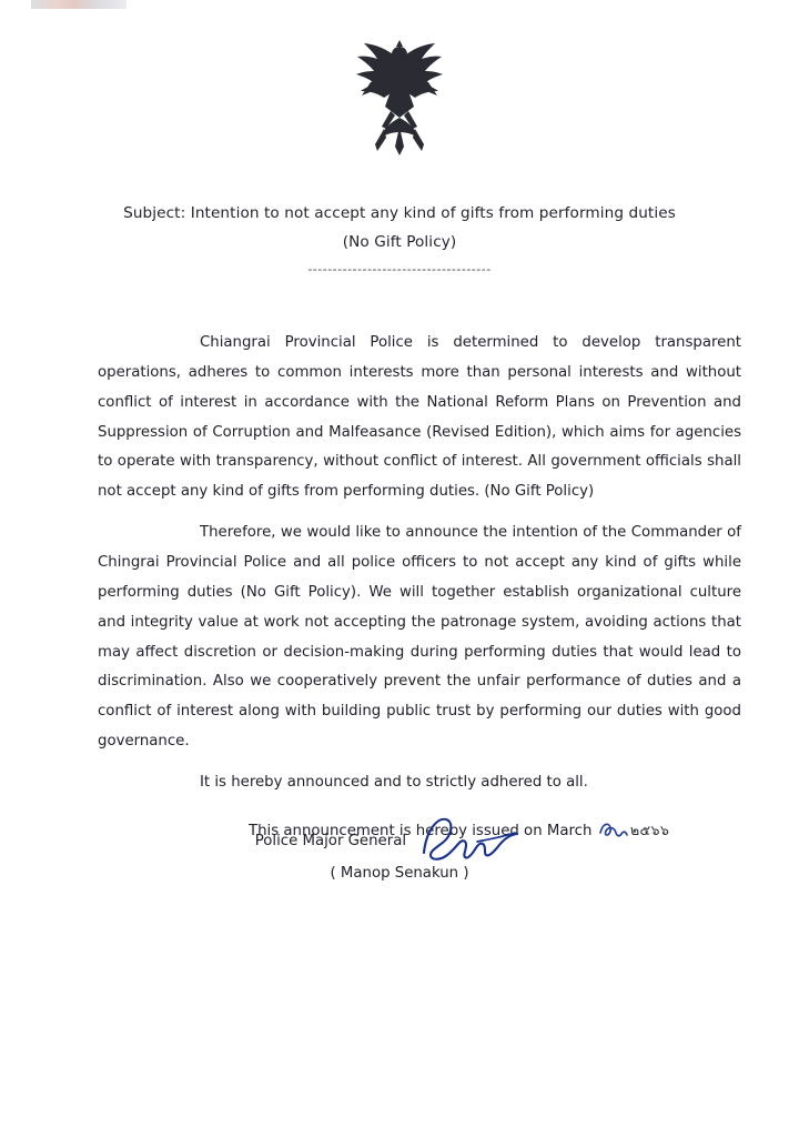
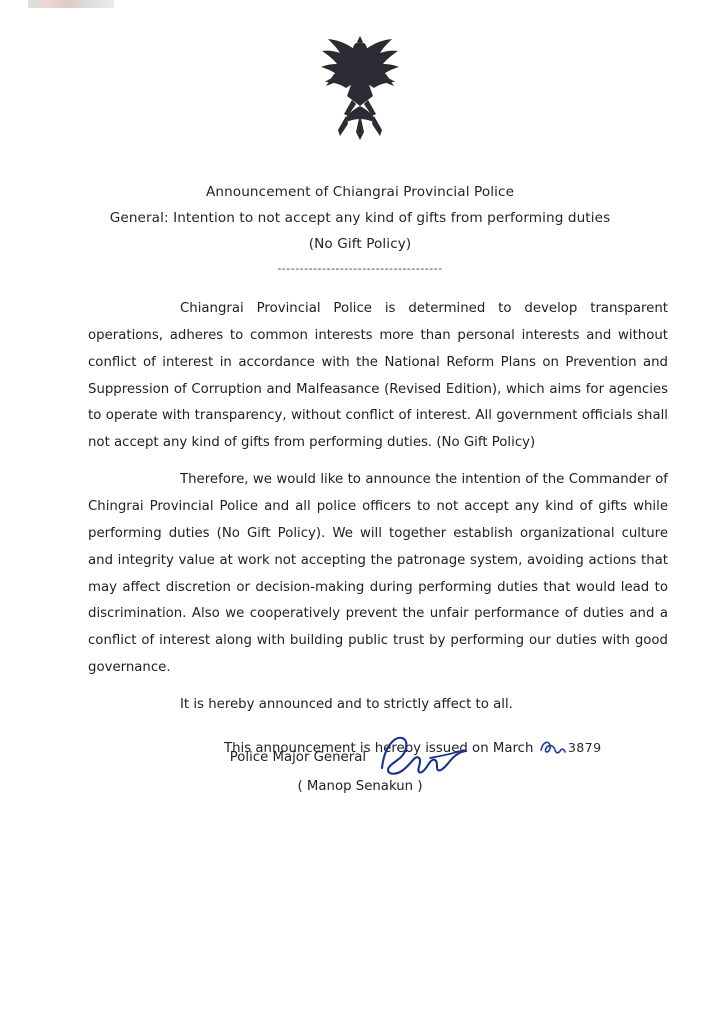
+ Announcement of Chiangrai Provincial Police
- Subject: Intention to not accept any kind of gifts from performing duties
+ General: Intention to not accept any kind of gifts from performing duties
  (No Gift Policy)
  -------------------------------------
  Chiangrai Provincial Police is determined to develop transparent operations, adheres to common interests more than personal interests and without conflict of interest in accordance with the National Reform Plans on Prevention and Suppression of Corruption and Malfeasance (Revised Edition), which aims for agencies to operate with transparency, without conflict of interest. All government officials shall not accept any kind of gifts from performing duties. (No Gift Policy)
  Therefore, we would like to announce the intention of the Commander of Chingrai Provincial Police and all police officers to not accept any kind of gifts while performing duties (No Gift Policy). We will together establish organizational culture and integrity value at work not accepting the patronage system, avoiding actions that may affect discretion or decision-making during performing duties that would lead to discrimination. Also we cooperatively prevent the unfair performance of duties and a conflict of interest along with building public trust by performing our duties with good governance.
- It is hereby announced and to strictly adhered to all.
+ It is hereby announced and to strictly affect to all.
- This announcement is hreby issued on March ๒๕๖๖
+ This announcement is hreby issued on March 3879
  Police Major General
  ( Manop Senakun )
